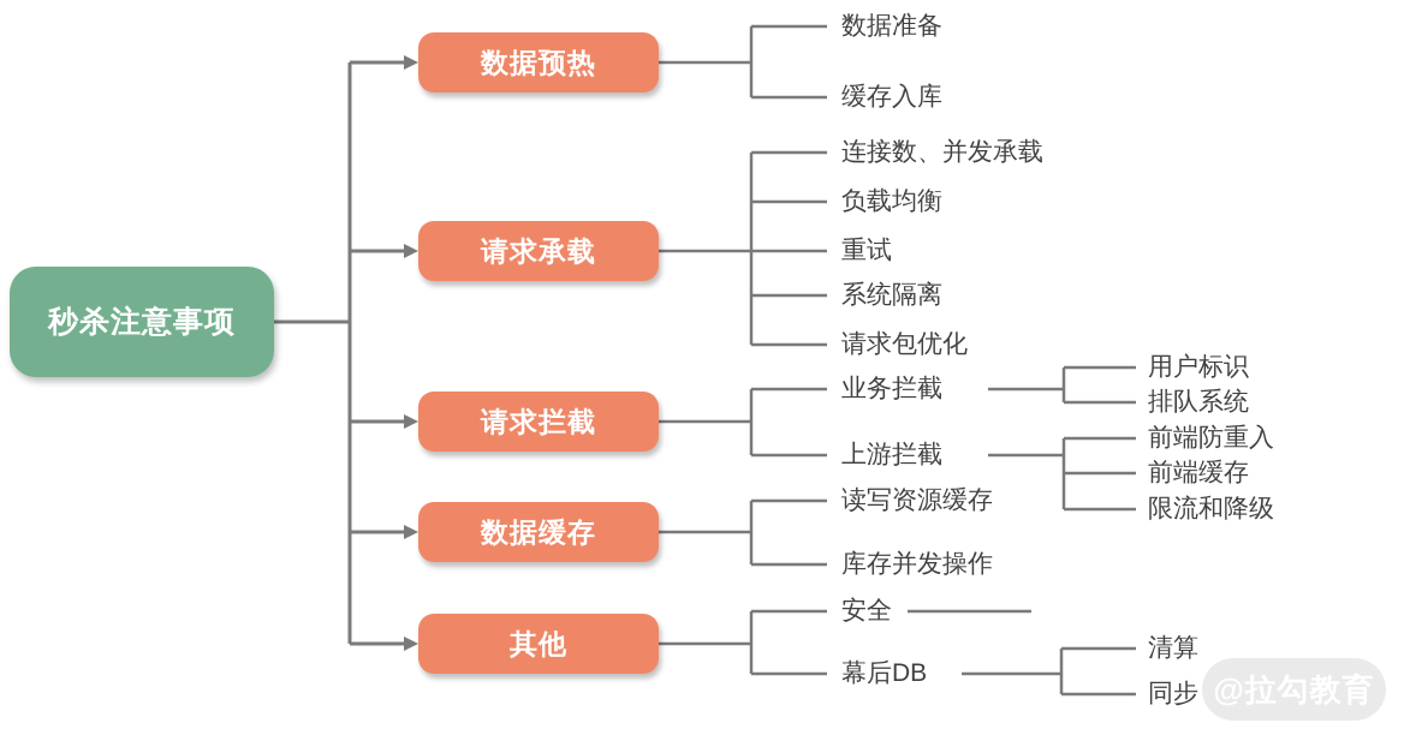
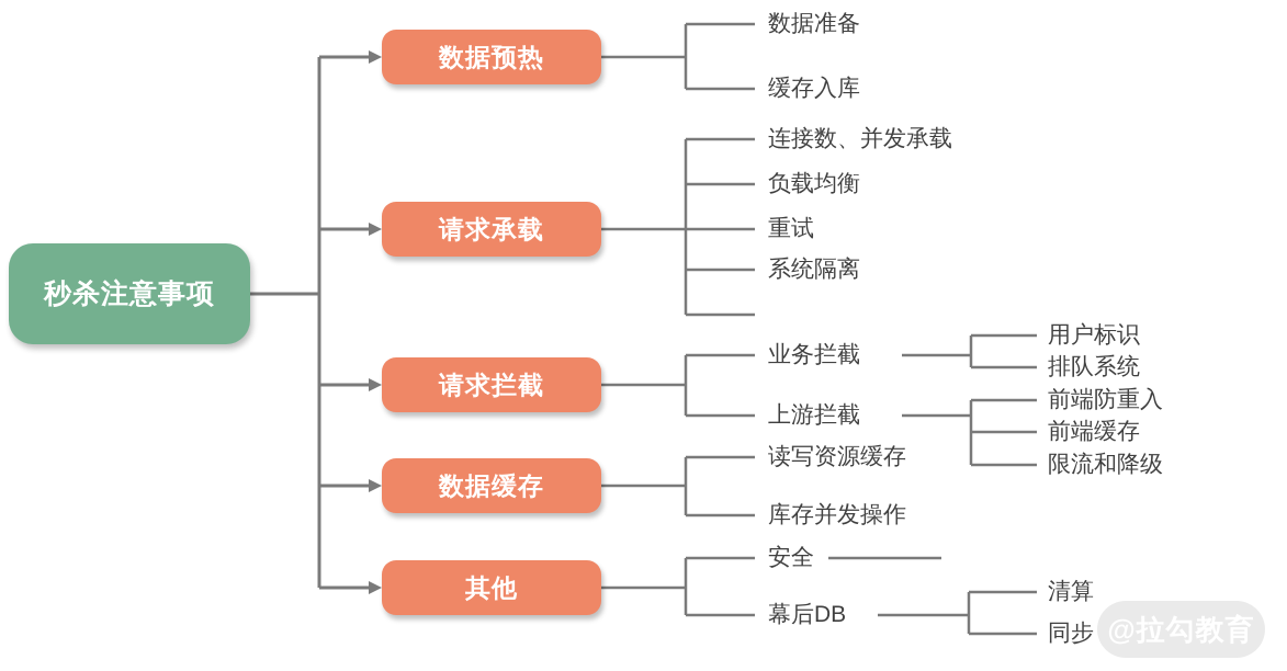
  秒杀注意事项
  数据预热
  请求承载
  请求拦截
  数据缓存
  其他
  数据准备
  缓存入库
  连接数、并发承载
  负载均衡
  重试
  系统隔离
- 请求包优化
  业务拦截
  上游拦截
  读写资源缓存
  库存并发操作
  安全
  幕后DB
  用户标识
  排队系统
  前端防重入
  前端缓存
  限流和降级
  清算
  同步
